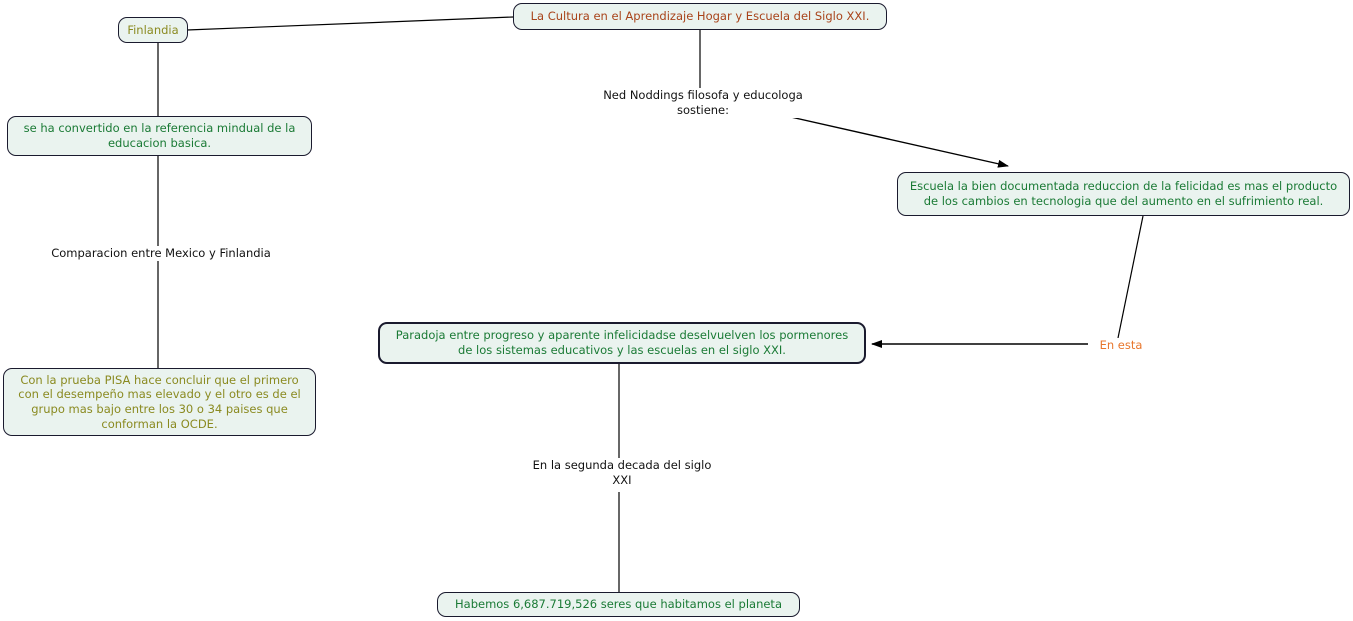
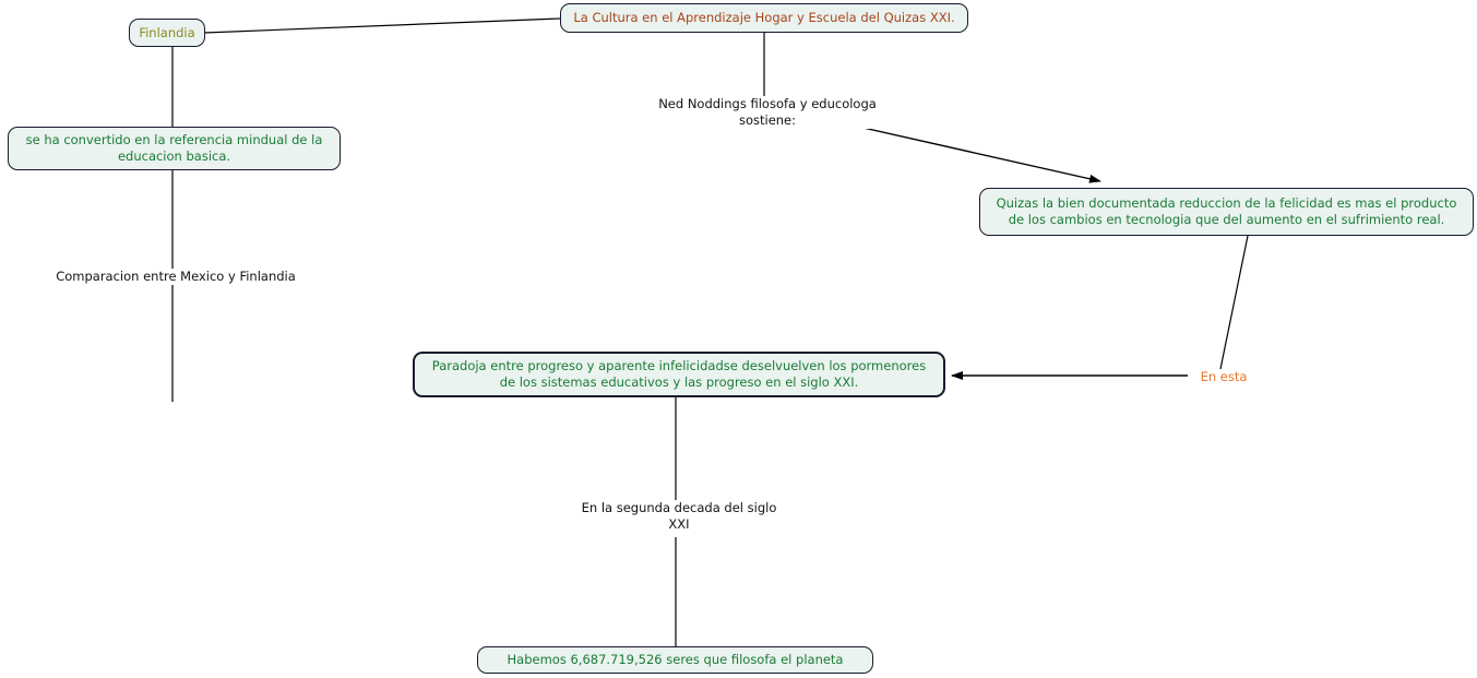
- La Cultura en el Aprendizaje Hogar y Escuela del Siglo XXI.
+ La Cultura en el Aprendizaje Hogar y Escuela del Quizas XXI.
  Finlandia
  se ha convertido en la referencia mindual de la educacion basica.
- Con la prueba PISA hace concluir que el primero con el desempeño mas elevado y el otro es de el grupo mas bajo entre los 30 o 34 paises que conforman la OCDE.
- Escuela la bien documentada reduccion de la felicidad es mas el producto de los cambios en tecnologia que del aumento en el sufrimiento real.
+ Quizas la bien documentada reduccion de la felicidad es mas el producto de los cambios en tecnologia que del aumento en el sufrimiento real.
- Paradoja entre progreso y aparente infelicidadse deselvuelven los pormenores de los sistemas educativos y las escuelas en el siglo XXI.
+ Paradoja entre progreso y aparente infelicidadse deselvuelven los pormenores de los sistemas educativos y las progreso en el siglo XXI.
- Habemos 6,687.719,526 seres que habitamos el planeta
+ Habemos 6,687.719,526 seres que filosofa el planeta
  Ned Noddings filosofa y educologa
  sostiene:
  Comparacion entre Mexico y Finlandia
  En esta
  En la segunda decada del siglo
  XXI
